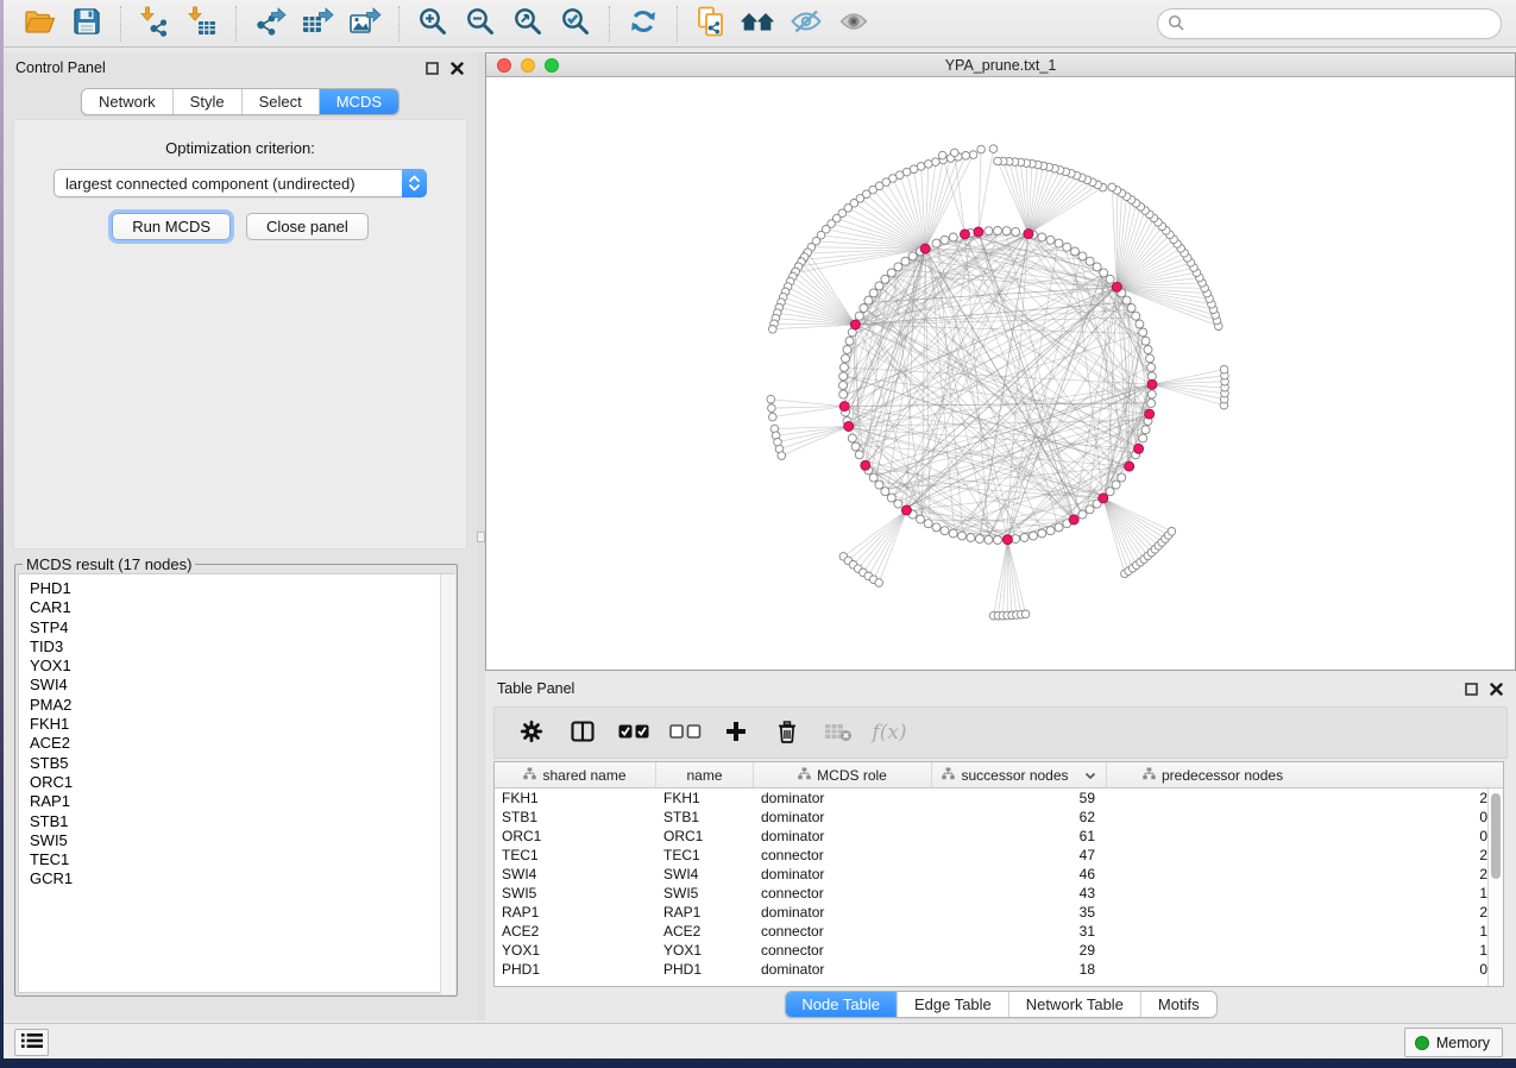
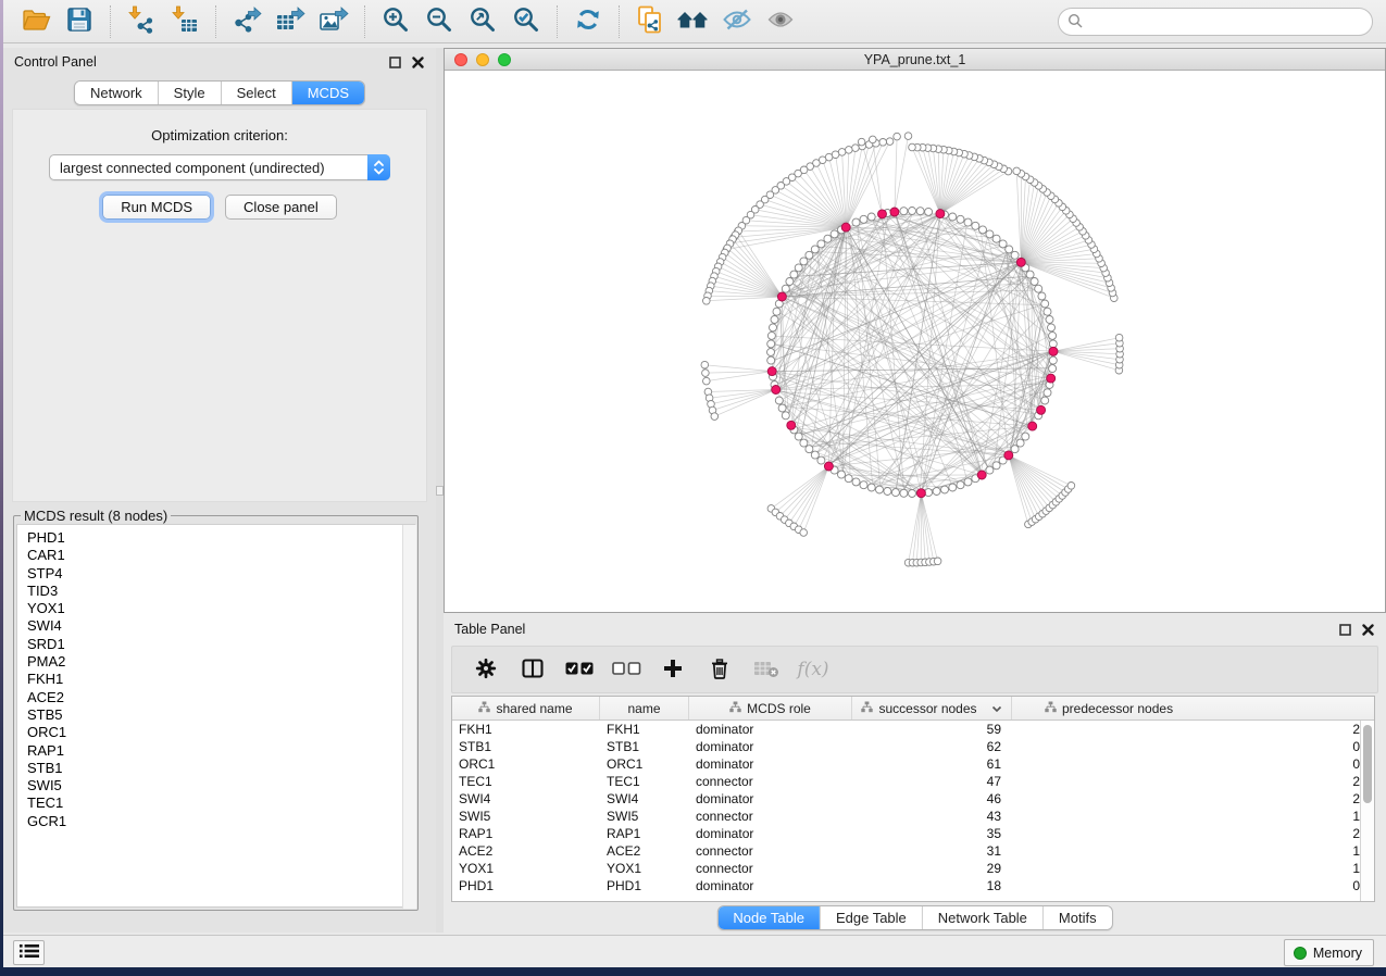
  Control Panel
  Network
  Style
  Select
  MCDS
  Optimization criterion:
  largest connected component (undirected)
  Run MCDS
  Close panel
- MCDS result (17 nodes)
+ MCDS result (8 nodes)
  PHD1
  CAR1
  STP4
  TID3
  YOX1
  SWI4
+ SRD1
  PMA2
  FKH1
  ACE2
  STB5
  ORC1
  RAP1
  STB1
  SWI5
  TEC1
  GCR1
  YPA_prune.txt_1
  Table Panel
  f(x)
  shared name
  name
  MCDS role
  successor nodes
  predecessor nodes
  FKH1
  FKH1
  dominator
  59
  2
  STB1
  STB1
  dominator
  62
  0
  ORC1
  ORC1
  dominator
  61
  0
  TEC1
  TEC1
  connector
  47
  2
  SWI4
  SWI4
  dominator
  46
  2
  SWI5
  SWI5
  connector
  43
  1
  RAP1
  RAP1
  dominator
  35
  2
  ACE2
  ACE2
  connector
  31
  1
  YOX1
  YOX1
  connector
  29
  1
  PHD1
  PHD1
  dominator
  18
  0
  Node Table
  Edge Table
  Network Table
  Motifs
  Memory
